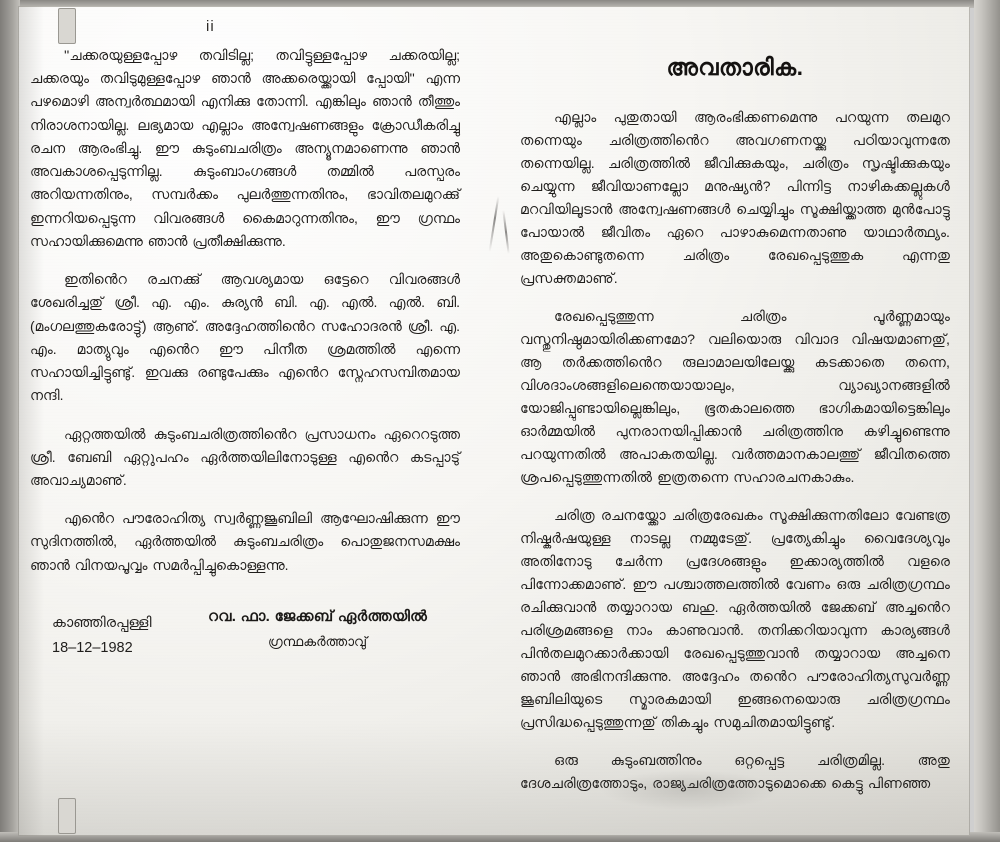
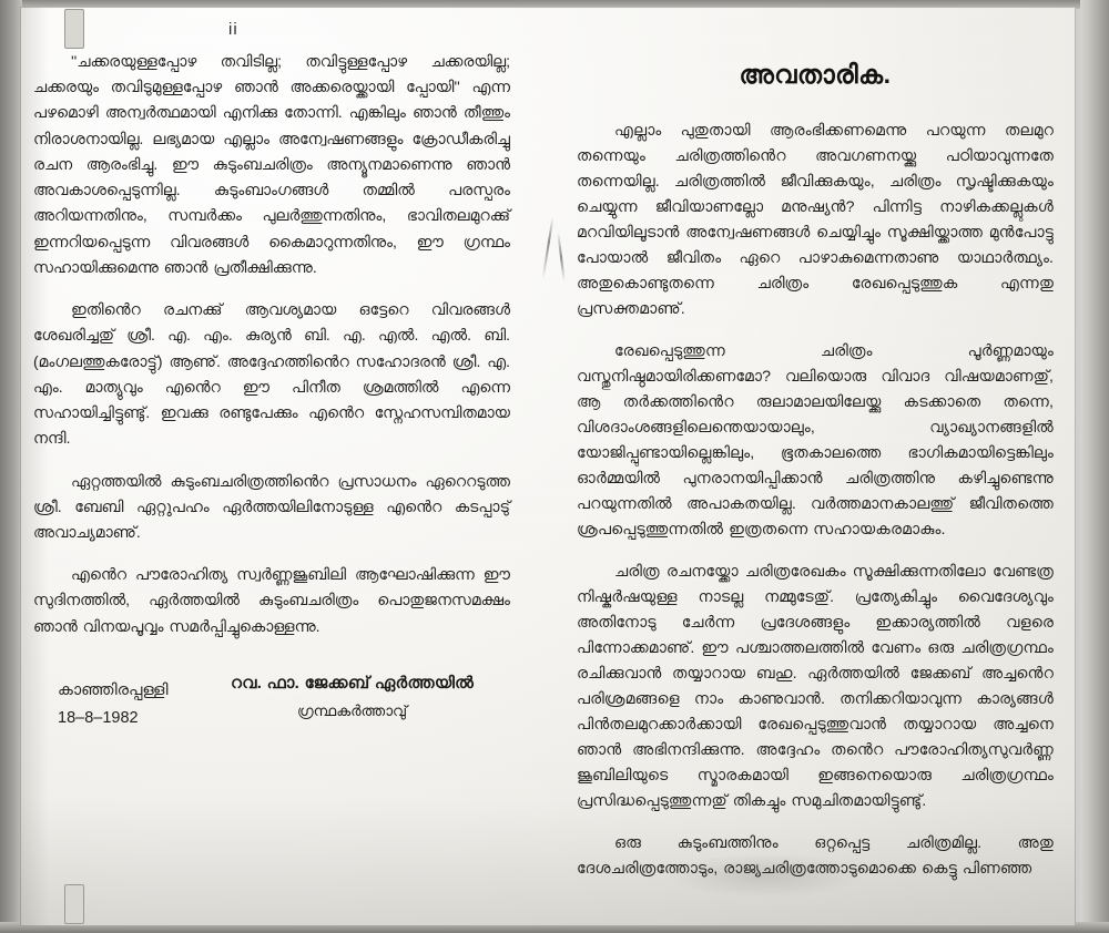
  ii
  ''ചക്കരയുള്ളപ്പോഴ തവിടില്ല; തവിട്ടുള്ളപ്പോഴ ചക്കരയില്ല; ചക്കരയും തവിടുമുള്ളപ്പോഴ ഞാൻ അക്കരെയ്ക്കായി പ്പോയി'' എന്ന പഴമൊഴി അന്വർത്ഥമായി എനിക്കു തോന്നി. എങ്കിലും ഞാൻ തീത്തും നിരാശനായില്ല. ലഭ്യമായ എല്ലാം അന്വേഷണങ്ങളും ക്രോഡീകരിച്ചു രചന ആരംഭിച്ചു. ഈ കുടുംബചരിത്രം അന്യൂനമാണെന്നു ഞാൻ അവകാശപ്പെടുന്നില്ല. കുടുംബാംഗങ്ങൾ തമ്മിൽ പരസ്പരം അറിയന്നതിനും, സമ്പർക്കം പുലർത്തുന്നതിനും, ഭാവിതലമുറക്കു് ഇന്നറിയപ്പെടുന്ന വിവരങ്ങൾ കൈമാറുന്നതിനും, ഈ ഗ്രന്ഥം സഹായിക്കുമെന്നു ഞാൻ പ്രതീക്ഷിക്കുന്നു.
  ഇതിൻെറ രചനക്കു് ആവശ്യമായ ഒട്ടേറെ വിവരങ്ങൾ ശേഖരിച്ചതു് ശ്രീ. എ. എം. കുര്യൻ ബി. എ. എൽ. എൽ. ബി. (മംഗലത്തുകരോട്ടു്) ആണു്. അദ്ദേഹത്തിൻെറ സഹോദരൻ ശ്രീ. എ. എം. മാത്യുവും എൻെറ ഈ പിനീത ശ്രമത്തിൽ എന്നെ സഹായിച്ചിട്ടുണ്ടു്. ഇവക്കു രണ്ടുപേക്കും എൻെറ സ്നേഹസമ്പിതമായ നന്ദി.
  ഏറ്റത്തയിൽ കുടുംബചരിത്രത്തിൻെറ പ്രസാധനം ഏറെറടുത്ത ശ്രീ. ബേബി ഏറ്റുപഹം ഏർത്തയിലിനോടുള്ള എൻെറ കടപ്പാടു് അവാച്യമാണു്.
  എൻെറ പൗരോഹിത്യ സ്വർണ്ണജൂബിലി ആഘോഷിക്കുന്ന ഈ സുദിനത്തിൽ, ഏർത്തയിൽ കുടുംബചരിത്രം പൊതുജനസമക്ഷം ഞാൻ വിനയപൂവ്വം സമർപ്പിച്ചുകൊള്ളന്നു.
  കാഞ്ഞിരപ്പള്ളി
- 18–12–1982
+ 18–8–1982
  റവ. ഫാ. ജേക്കബ് ഏർത്തയിൽ
  ഗ്രന്ഥകർത്താവു്
  അവതാരിക.
  എല്ലാം പുതുതായി ആരംഭിക്കണമെന്നു പറയുന്ന തലമുറ തന്നെയും ചരിത്രത്തിൻെറ അവഗണനയ്ക്കു പഠിയാവുന്നതേ തന്നെയില്ല. ചരിത്രത്തിൽ ജീവിക്കുകയും, ചരിത്രം സൃഷ്ടിക്കുകയും ചെയ്യുന്ന ജീവിയാണല്ലോ മനുഷ്യൻ? പിന്നിട്ട നാഴികക്കല്ലുകൾ മറവിയിലൂടാൻ അന്വേഷണങ്ങൾ ചെയ്യിച്ചും സൂക്ഷിയ്ക്കാത്ത മുൻപോട്ടു പോയാൽ ജീവിതം ഏറെ പാഴാകുമെന്നതാണു യാഥാർത്ഥ്യം. അതുകൊണ്ടുതന്നെ ചരിത്രം രേഖപ്പെടുത്തുക എന്നതു പ്രസക്തമാണു്.
- രേഖപ്പെടുത്തുന്ന ചരിത്രം പൂർണ്ണമായും വസ്തുനിഷ്ഠമായിരിക്കണമോ? വലിയൊരു വിവാദ വിഷയമാണതു്, ആ തർക്കത്തിൻെറ രുലാമാലയിലേയ്ക്കു കടക്കാതെ തന്നെ, വിശദാംശങ്ങളിലെന്തെയായാലും, വ്യാഖ്യാനങ്ങളിൽ യോജിപ്പുണ്ടായില്ലെങ്കിലും, ഭൂതകാലത്തെ ഭാഗികമായിട്ടെങ്കിലും ഓർമ്മയിൽ പുനരാനയിപ്പിക്കാൻ ചരിത്രത്തിനു കഴിച്ചുണ്ടെന്നു പറയുന്നതിൽ അപാകതയില്ല. വർത്തമാനകാലത്തു് ജീവിതത്തെ ശ്രപപ്പെടുത്തുന്നതിൽ ഇത്രതന്നെ സഹാരചനകാകും.
+ രേഖപ്പെടുത്തുന്ന ചരിത്രം പൂർണ്ണമായും വസ്തുനിഷ്ഠമായിരിക്കണമോ? വലിയൊരു വിവാദ വിഷയമാണതു്, ആ തർക്കത്തിൻെറ രുലാമാലയിലേയ്ക്കു കടക്കാതെ തന്നെ, വിശദാംശങ്ങളിലെന്തെയായാലും, വ്യാഖ്യാനങ്ങളിൽ യോജിപ്പുണ്ടായില്ലെങ്കിലും, ഭൂതകാലത്തെ ഭാഗികമായിട്ടെങ്കിലും ഓർമ്മയിൽ പുനരാനയിപ്പിക്കാൻ ചരിത്രത്തിനു കഴിച്ചുണ്ടെന്നു പറയുന്നതിൽ അപാകതയില്ല. വർത്തമാനകാലത്തു് ജീവിതത്തെ ശ്രപപ്പെടുത്തുന്നതിൽ ഇത്രതന്നെ സഹായകരമാകും.
  ചരിത്ര രചനയ്ക്കോ ചരിത്രരേഖകം സൂക്ഷിക്കുന്നതിലോ വേണ്ടത്ര നിഷ്കർഷയുള്ള നാടല്ല നമ്മുടേതു്. പ്രത്യേകിച്ചും വൈദേശ്യവും അതിനോടു ചേർന്ന പ്രദേശങ്ങളും ഇക്കാര്യത്തിൽ വളരെ പിന്നോക്കമാണു്. ഈ പശ്ചാത്തലത്തിൽ വേണം ഒരു ചരിത്രഗ്രന്ഥം രചിക്കുവാൻ തയ്യാറായ ബഹു. ഏർത്തയിൽ ജേക്കബ് അച്ചൻെറ പരിശ്രമങ്ങളെ നാം കാണുവാൻ. തനിക്കറിയാവുന്ന കാര്യങ്ങൾ പിൻതലമുറക്കാർക്കായി രേഖപ്പെടുത്തുവാൻ തയ്യാറായ അച്ചനെ ഞാൻ അഭിനന്ദിക്കുന്നു. അദ്ദേഹം തൻെറ പൗരോഹിത്യസുവർണ്ണ ജൂബിലിയുടെ സ്മാരകമായി ഇങ്ങനെയൊരു ചരിത്രഗ്രന്ഥം പ്രസിദ്ധപ്പെടുത്തുന്നതു് തികച്ചും സമുചിതമായിട്ടുണ്ടു്.
  ഒരു കുടുംബത്തിനും ഒറ്റപ്പെട്ട ചരിത്രമില്ല. അതു ദേശചരിത്രമൊക്കെ കെട്ടു പിണഞ്ഞ
